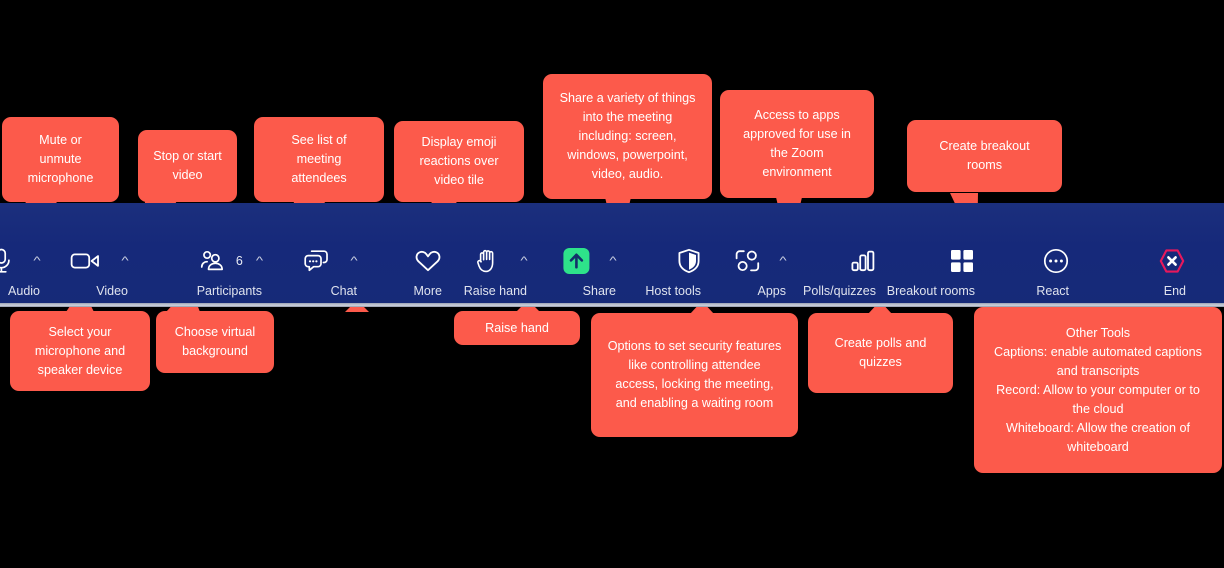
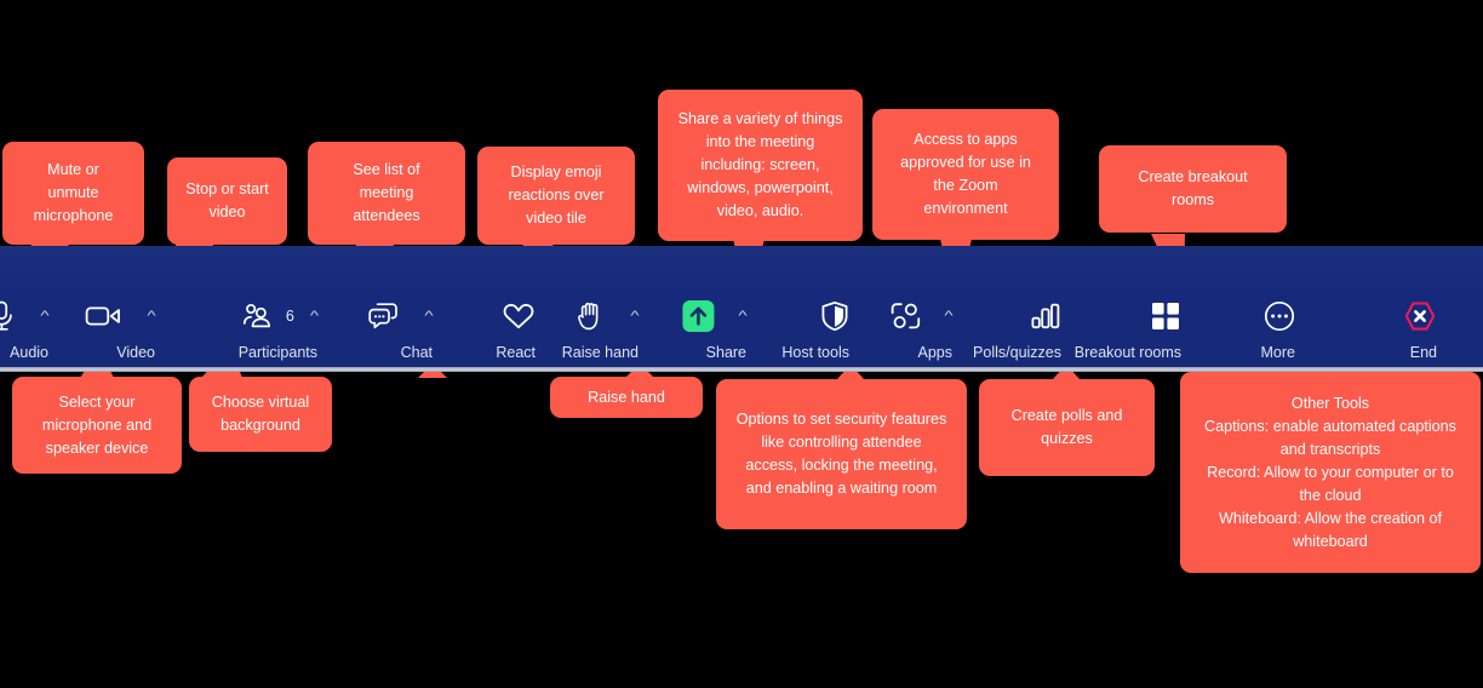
  Mute or
  unmute
  microphone
  Stop or start
  video
  See list of
  meeting
  attendees
  Display emoji
  reactions over
  video tile
  Share a variety of things
  into the meeting
  including: screen,
  windows, powerpoint,
  video, audio.
  Access to apps
  approved for use in
  the Zoom
  environment
  Create breakout
  rooms
  ^
  Audio
  ^
  Video
  6
  ^
  Participants
  ^
  Chat
- More
+ React
  ^
  Raise hand
  ^
  Share
  Host tools
  ^
  Apps
  Polls/quizzes
  Breakout rooms
- React
+ More
  End
  Select your
  microphone and
  speaker device
  Choose virtual
  background
  Raise hand
  Options to set security features
  like controlling attendee
  access, locking the meeting,
  and enabling a waiting room
  Create polls and
  quizzes
  Other Tools
  Captions: enable automated captions
  and transcripts
  Record: Allow to your computer or to
  the cloud
  Whiteboard: Allow the creation of
  whiteboard
